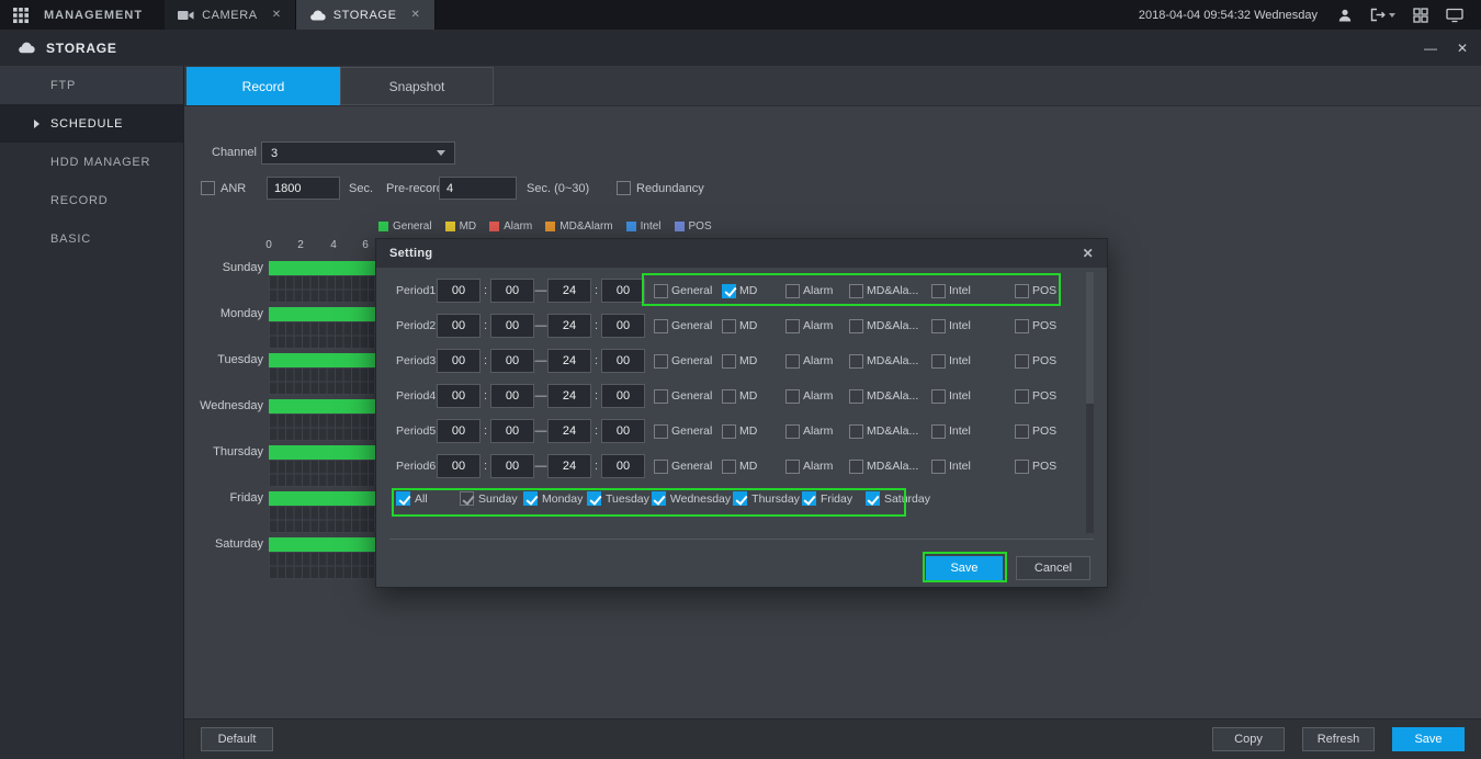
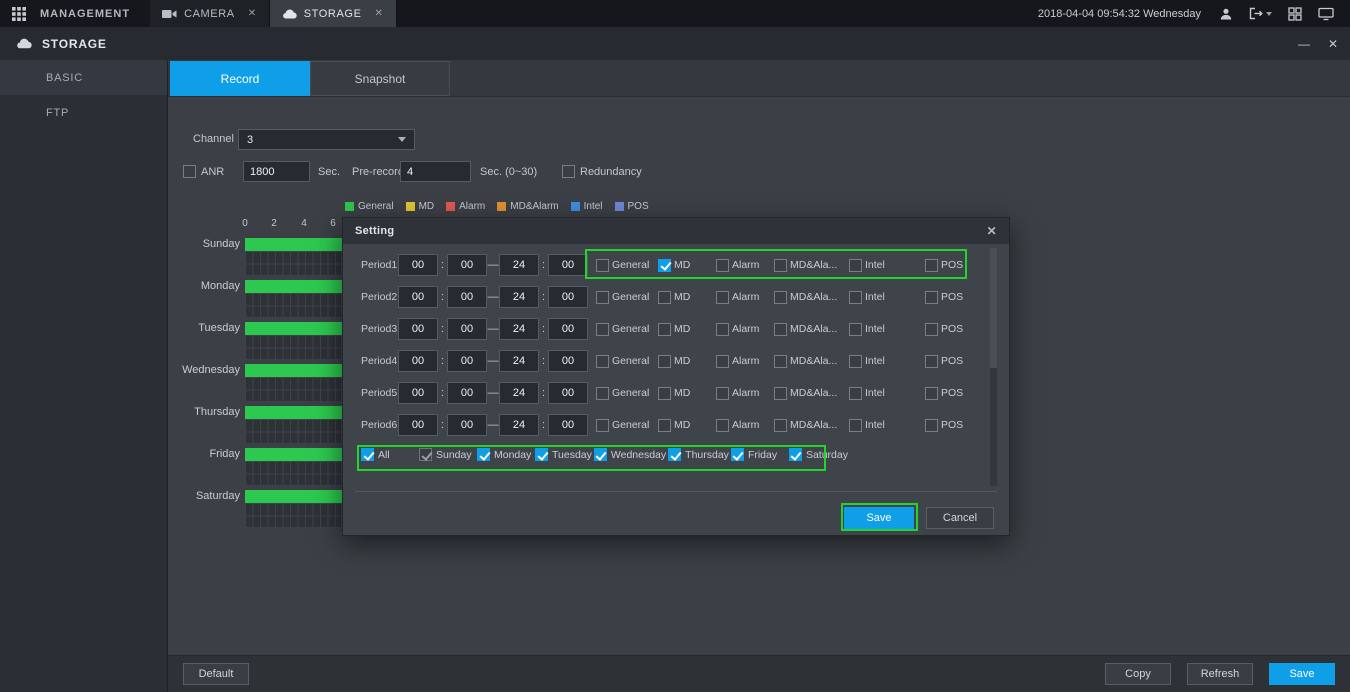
  MANAGEMENT
  CAMERA
  ✕
  STORAGE
  ✕
  2018-04-04 09:54:32 Wednesday
  STORAGE
  —
  ✕
- FTP
+ BASIC
- SCHEDULE
- HDD MANAGER
- RECORD
- BASIC
+ FTP
  Record
  Snapshot
  Channel
  3
  ANR
  1800
  Sec.
  Pre-recor
  4
  Sec. (0~30)
  Redundancy
  General
  MD
  Alarm
  MD&Alarm
  Intel
  POS
  0
  2
  4
  6
  Sunday
  Monday
  Tuesday
  Wednesday
  Thursday
  Friday
  Saturday
  Setting
  ✕
  Period1
  00
  :
  00
  —
  24
  :
  00
  General
  MD
  Alarm
  MD&Ala...
  Intel
  POS
  Period2
  00
  :
  00
  —
  24
  :
  00
  General
  MD
  Alarm
  MD&Ala...
  Intel
  POS
  Period3
  00
  :
  00
  —
  24
  :
  00
  General
  MD
  Alarm
  MD&Ala...
  Intel
  POS
  Period4
  00
  :
  00
  —
  24
  :
  00
  General
  MD
  Alarm
  MD&Ala...
  Intel
  POS
  Period5
  00
  :
  00
  —
  24
  :
  00
  General
  MD
  Alarm
  MD&Ala...
  Intel
  POS
  Period6
  00
  :
  00
  —
  24
  :
  00
  General
  MD
  Alarm
  MD&Ala...
  Intel
  POS
  All
  Sunday
  Monday
  Tuesday
  Wednesday
  Thursday
  Friday
  Saturday
  Save
  Cancel
  Default
  Copy
  Refresh
  Save
